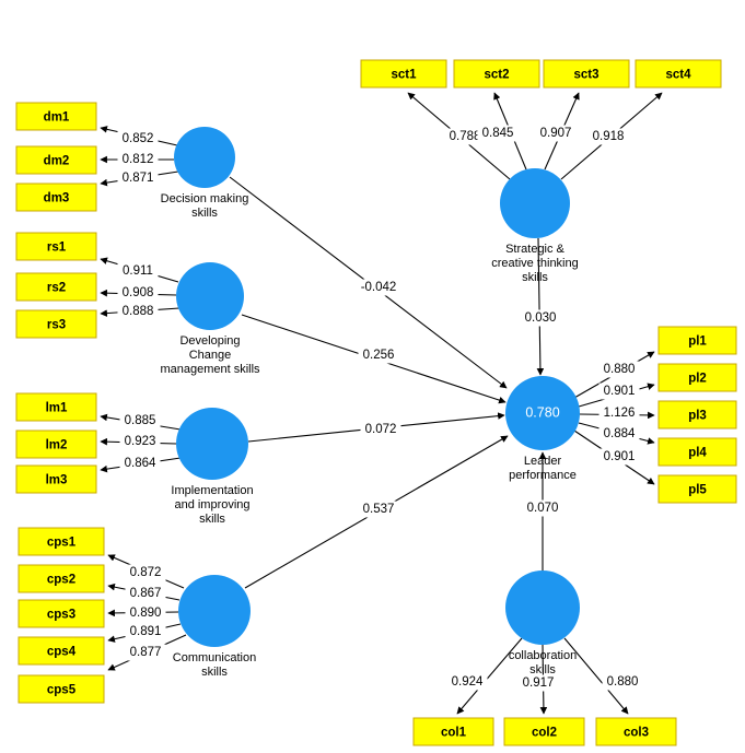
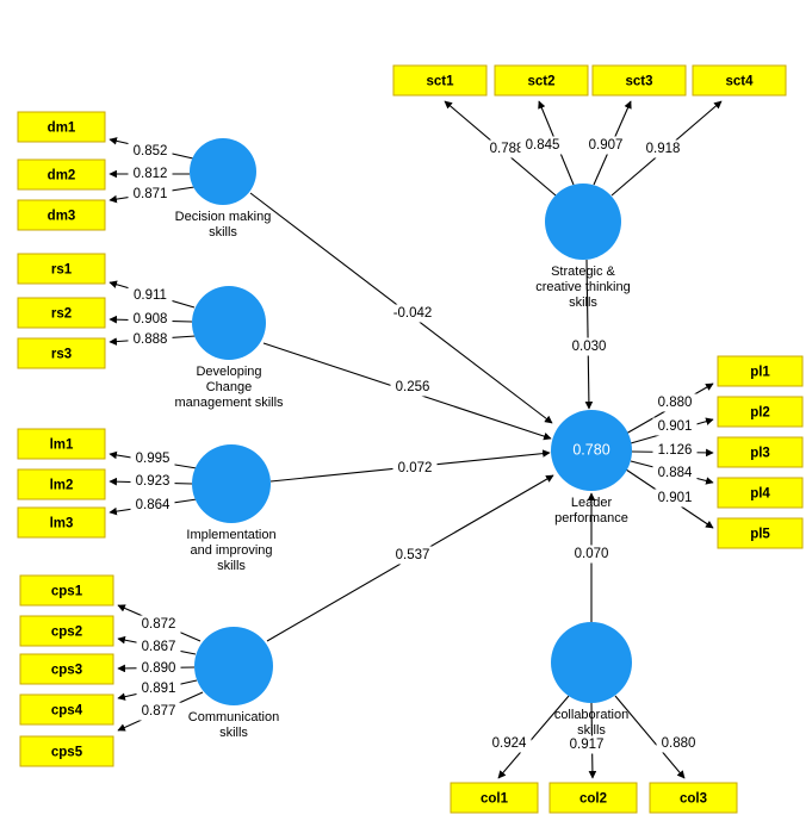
  Decision making
  skills
  Developing
  Change
  management skills
  Implementation
  and improving
  skills
  Communication
  skills
  Strategic &
  creative thinking
  skills
  0.780
  Leader
  performance
  collaboration
  skills
  dm1
  dm2
  dm3
  rs1
  rs2
  rs3
  lm1
  lm2
  lm3
  cps1
  cps2
  cps3
  cps4
  cps5
  sct1
  sct2
  sct3
  sct4
  pl1
  pl2
  pl3
  pl4
  pl5
  col1
  col2
  col3
  0.852
  0.812
  0.871
  0.911
  0.908
  0.888
- 0.885
+ 0.995
  0.923
  0.864
  0.872
  0.867
  0.890
  0.891
  0.877
  0.788
  0.845
  0.907
  0.918
  0.880
  0.901
  1.126
  0.884
  0.901
  0.924
  0.917
  0.880
  -0.042
  0.256
  0.072
  0.537
  0.030
  0.070
